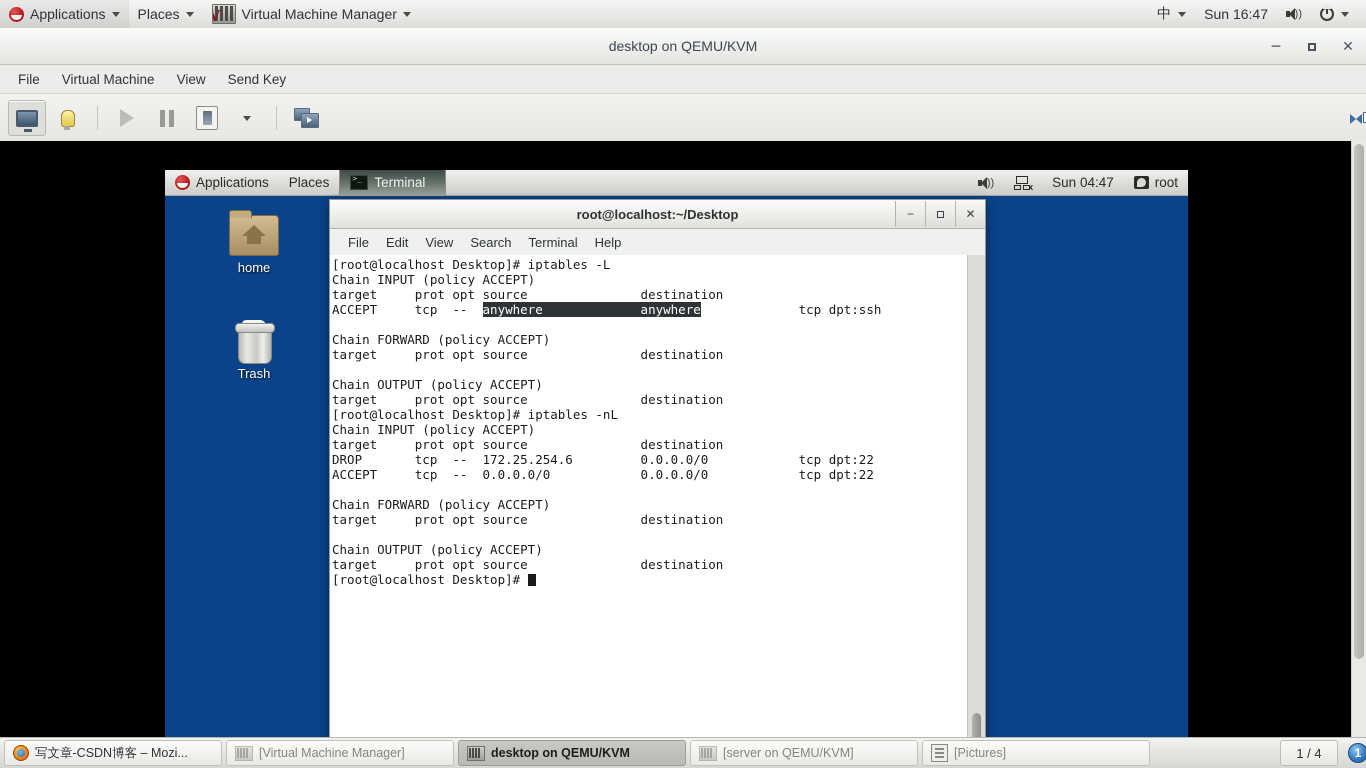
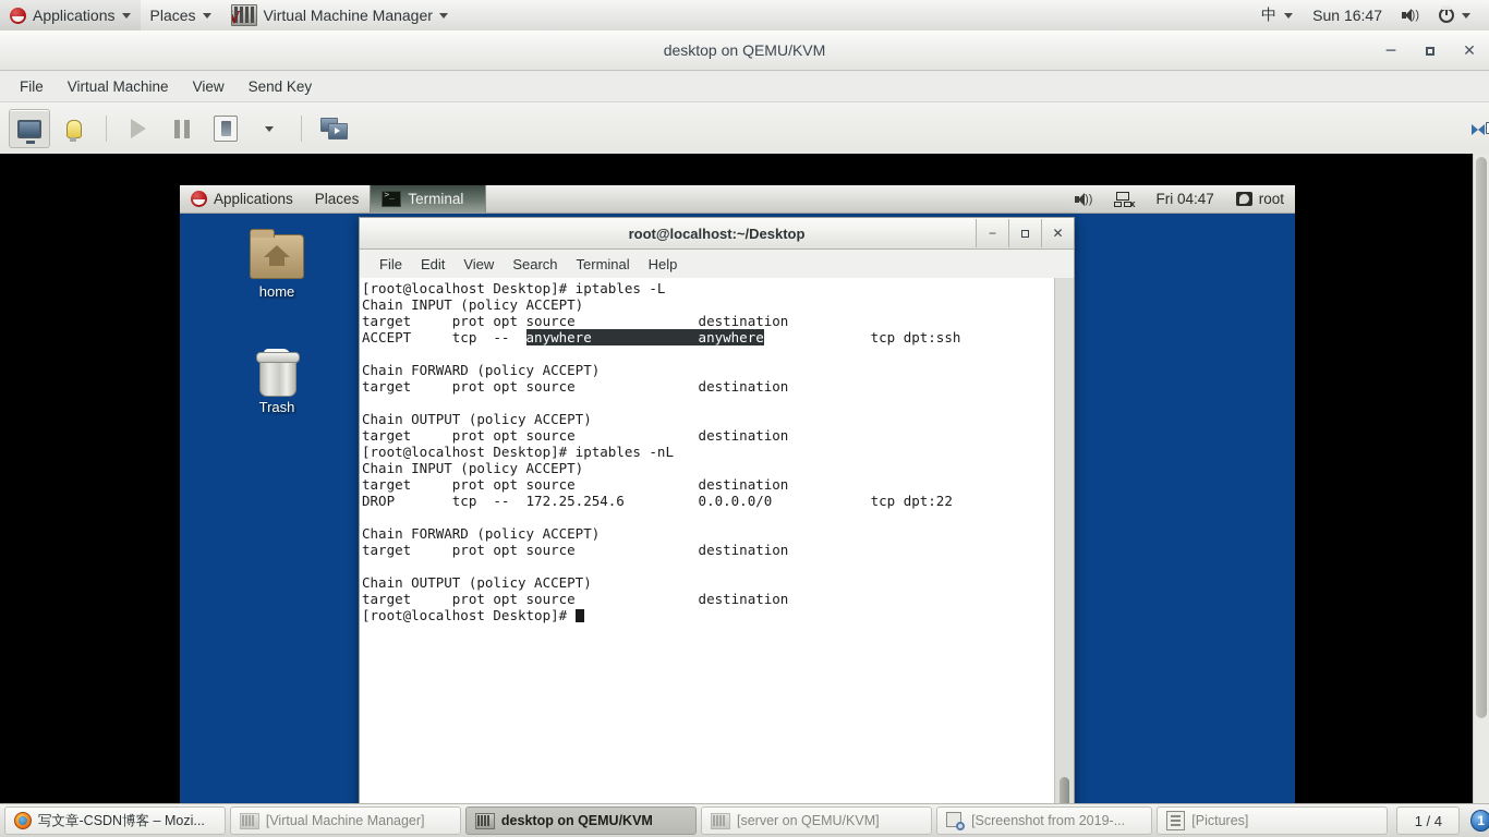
  Applications
  Places
  V
  Virtual Machine Manager
  中
  Sun 16:47
  ))
  desktop on QEMU/KVM
  −
  ✕
  File
  Virtual Machine
  View
  Send Key
  Applications
  Places
  Terminal
  ))
  x
- Sun 04:47
+ Fri 04:47
  root
  home
  Trash
  root@localhost:~/Desktop
  −
  ✕
  File
  Edit
  View
  Search
  Terminal
  Help
  [root@localhost Desktop]# iptables -L
  Chain INPUT (policy ACCEPT)
  target prot opt source destination
  ACCEPT tcp -- anywhere anywhere tcp dpt:ssh
  Chain FORWARD (policy ACCEPT)
  target prot opt source destination
  Chain OUTPUT (policy ACCEPT)
  target prot opt source destination
  [root@localhost Desktop]# iptables -nL
  Chain INPUT (policy ACCEPT)
  target prot opt source destination
  DROP tcp -- 172.25.254.6 0.0.0.0/0 tcp dpt:22
- ACCEPT tcp -- 0.0.0.0/0 0.0.0.0/0 tcp dpt:22
  Chain FORWARD (policy ACCEPT)
  target prot opt source destination
  Chain OUTPUT (policy ACCEPT)
  target prot opt source destination
  [root@localhost Desktop]#
  写文章-CSDN博客 – Mozi...
  [Virtual Machine Manager]
  desktop on QEMU/KVM
  [server on QEMU/KVM]
+ [Screenshot from 2019-...
  [Pictures]
  1 / 4
  1
